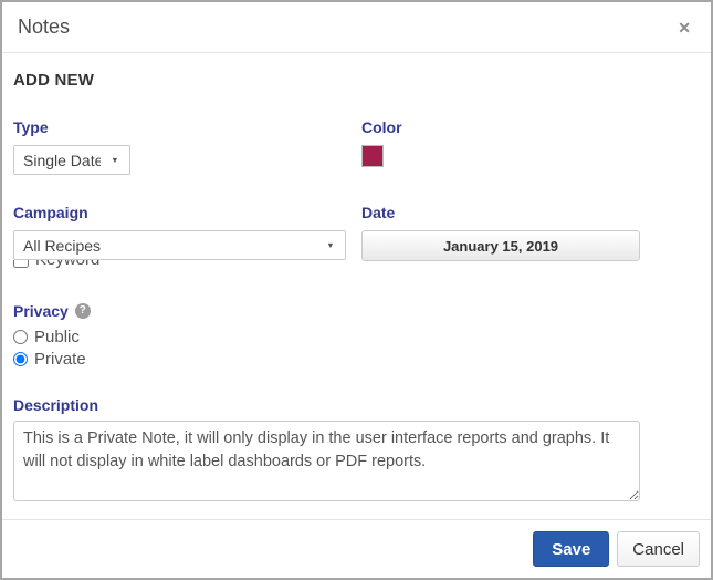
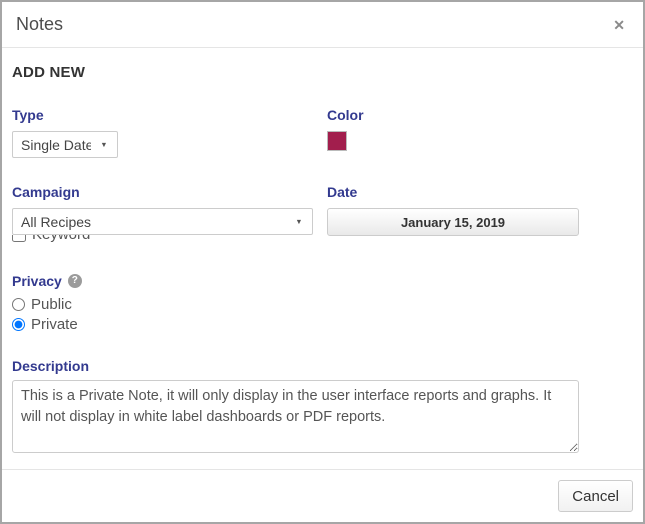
  Notes
  ✕
  ADD NEW
  Type
  Single Date
  Color
  Campaign
  All Recipes
  Date
  January 15, 2019
  Privacy
  ?
  Public
  Private
  Description
- Save
  Cancel
